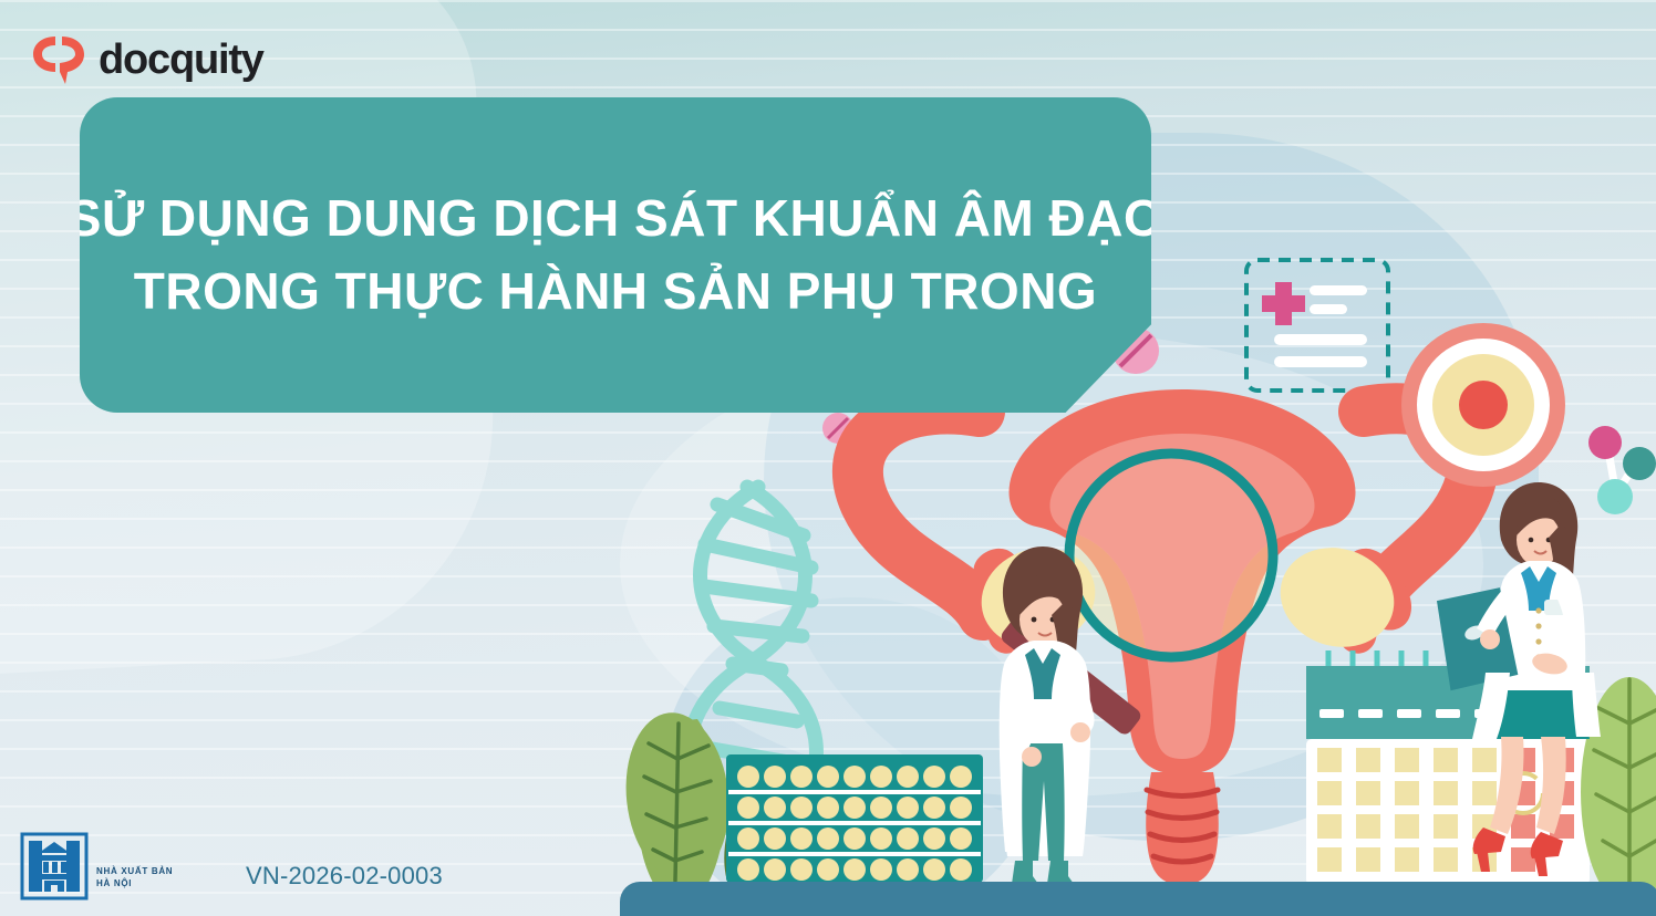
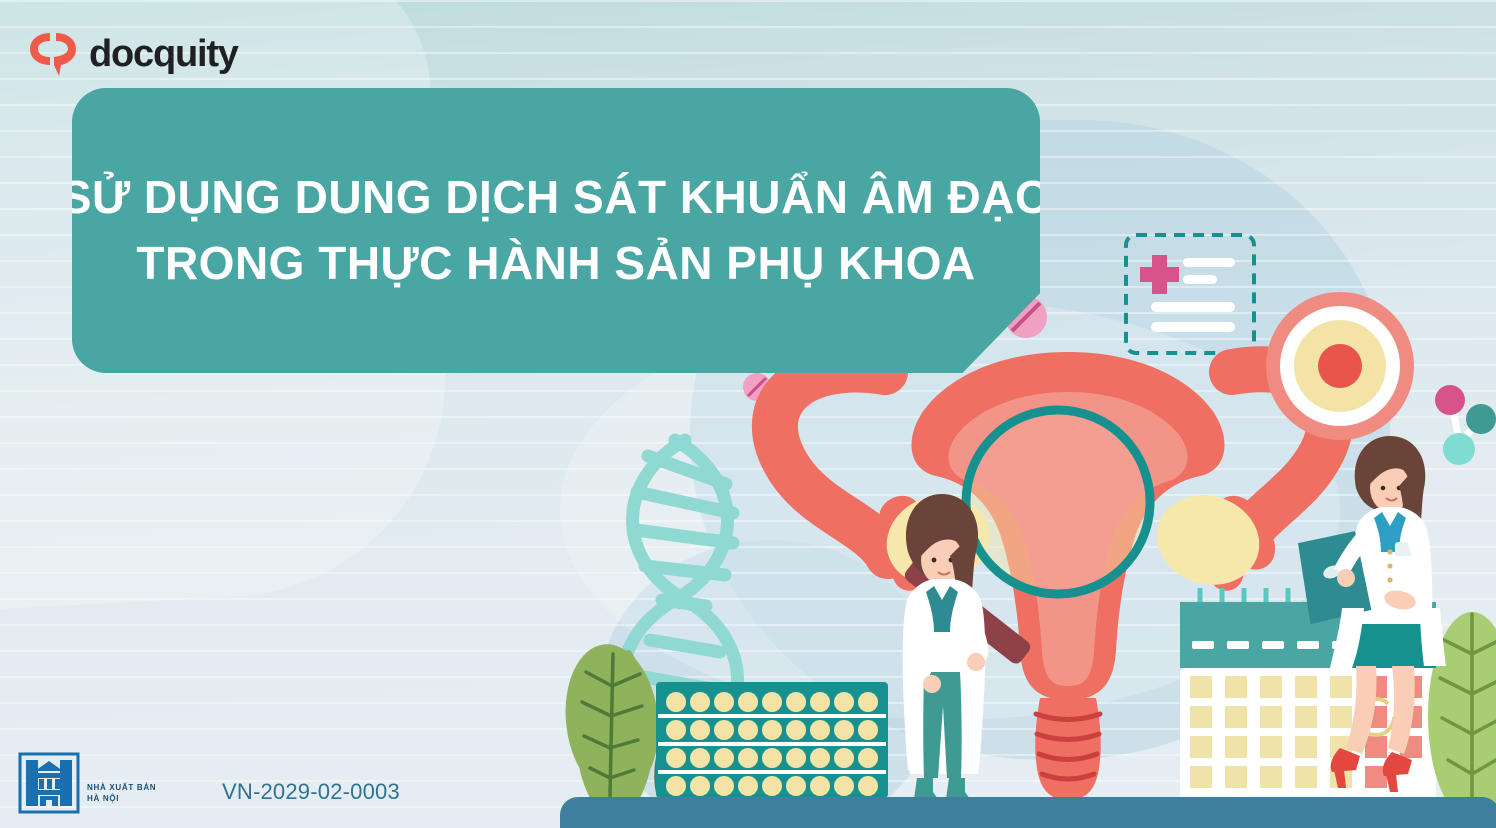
  docquity
  SỬ DỤNG DUNG DỊCH SÁT KHUẨN ÂM ĐẠO
- TRONG THỰC HÀNH SẢN PHỤ TRONG
+ TRONG THỰC HÀNH SẢN PHỤ KHOA
  NHÀ XUẤT BẢN
  HÀ NỘI
- VN-2026-02-0003
+ VN-2029-02-0003
